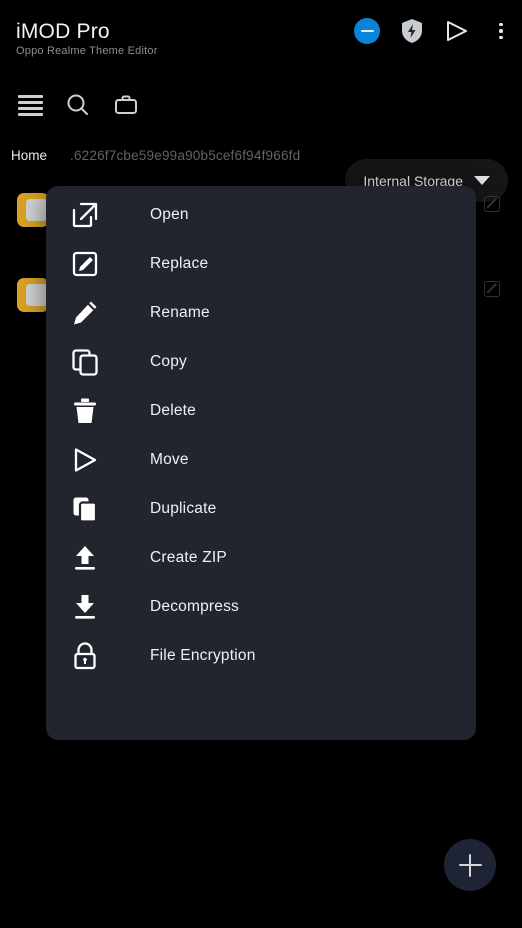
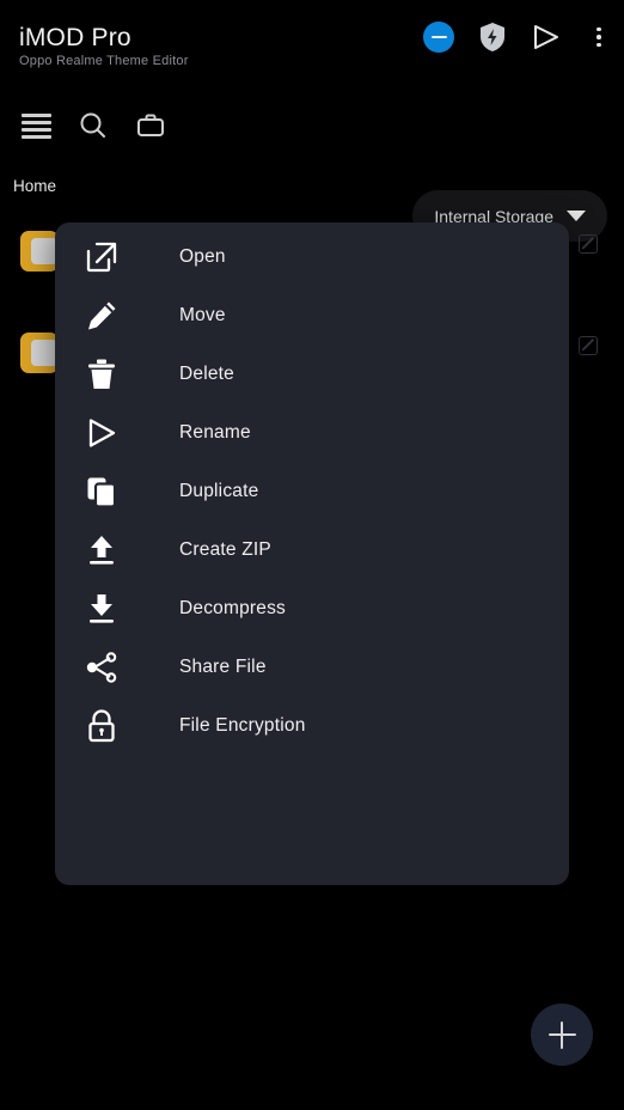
  iMOD Pro
  Oppo Realme Theme Editor
  Internal Storage
  Home
- .6226f7cbe59e99a90b5cef6f94f966fd
  Open
- Replace
- Rename
+ Move
- Copy
  Delete
- Move
+ Rename
  Duplicate
  Create ZIP
  Decompress
+ Share File
  File Encryption
